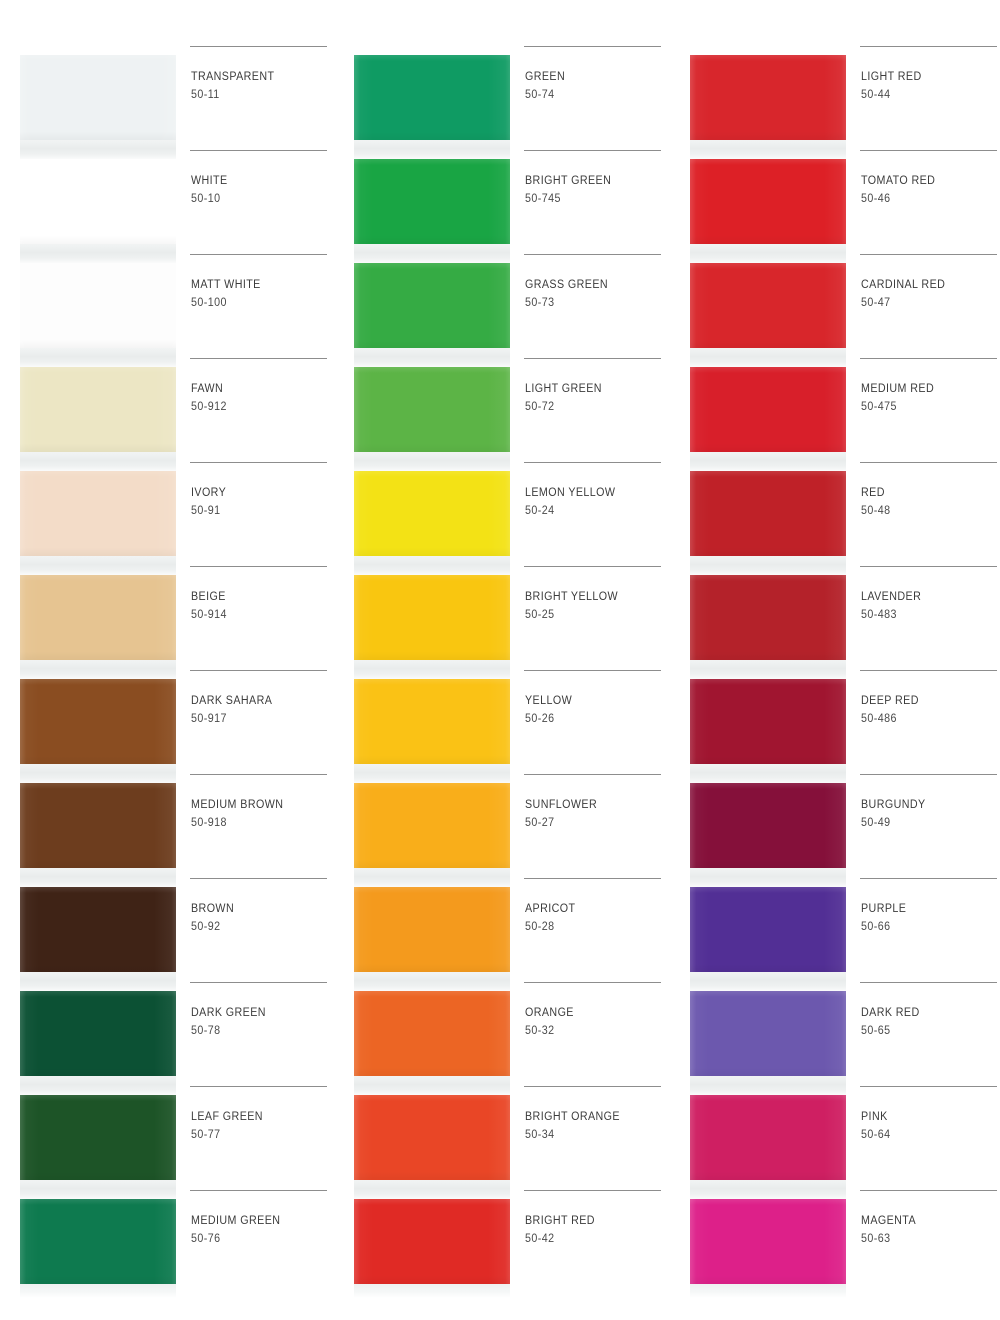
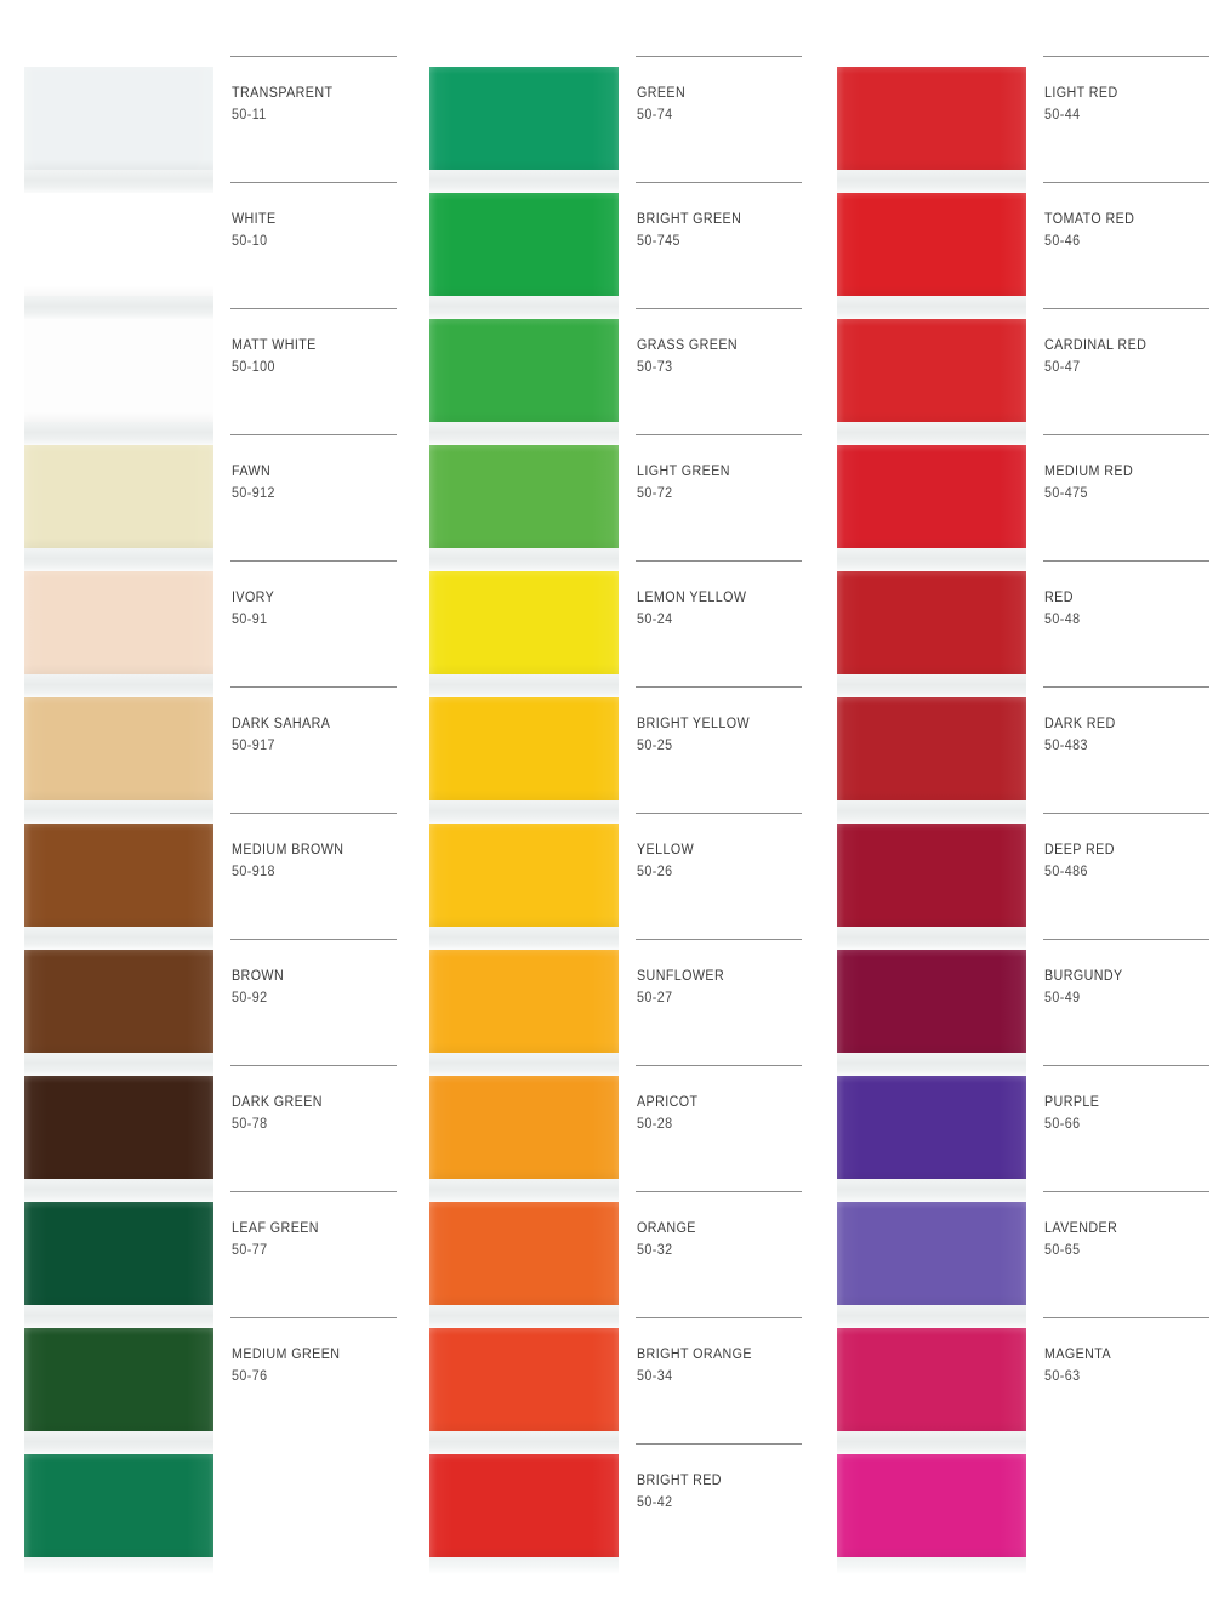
  TRANSPARENT
  50-11
  WHITE
  50-10
  MATT WHITE
  50-100
  FAWN
  50-912
  IVORY
  50-91
- BEIGE
- 50-914
  DARK SAHARA
  50-917
  MEDIUM BROWN
  50-918
  BROWN
  50-92
  DARK GREEN
  50-78
  LEAF GREEN
  50-77
  MEDIUM GREEN
  50-76
  GREEN
  50-74
  BRIGHT GREEN
  50-745
  GRASS GREEN
  50-73
  LIGHT GREEN
  50-72
  LEMON YELLOW
  50-24
  BRIGHT YELLOW
  50-25
  YELLOW
  50-26
  SUNFLOWER
  50-27
  APRICOT
  50-28
  ORANGE
  50-32
  BRIGHT ORANGE
  50-34
  BRIGHT RED
  50-42
  LIGHT RED
  50-44
  TOMATO RED
  50-46
  CARDINAL RED
  50-47
  MEDIUM RED
  50-475
  RED
  50-48
- LAVENDER
+ DARK RED
  50-483
  DEEP RED
  50-486
  BURGUNDY
  50-49
  PURPLE
  50-66
- DARK RED
+ LAVENDER
  50-65
- PINK
- 50-64
  MAGENTA
  50-63
